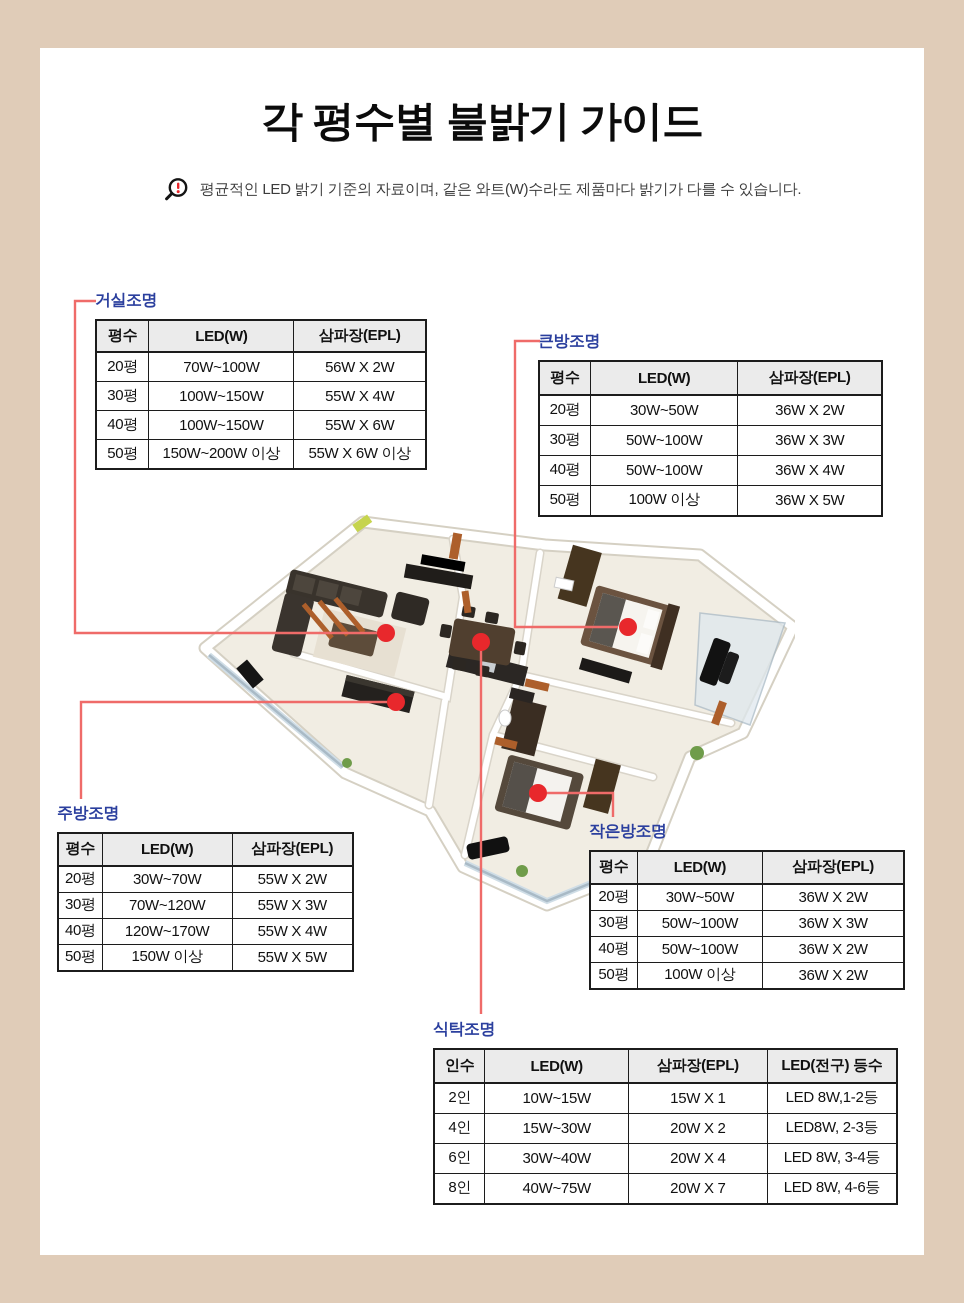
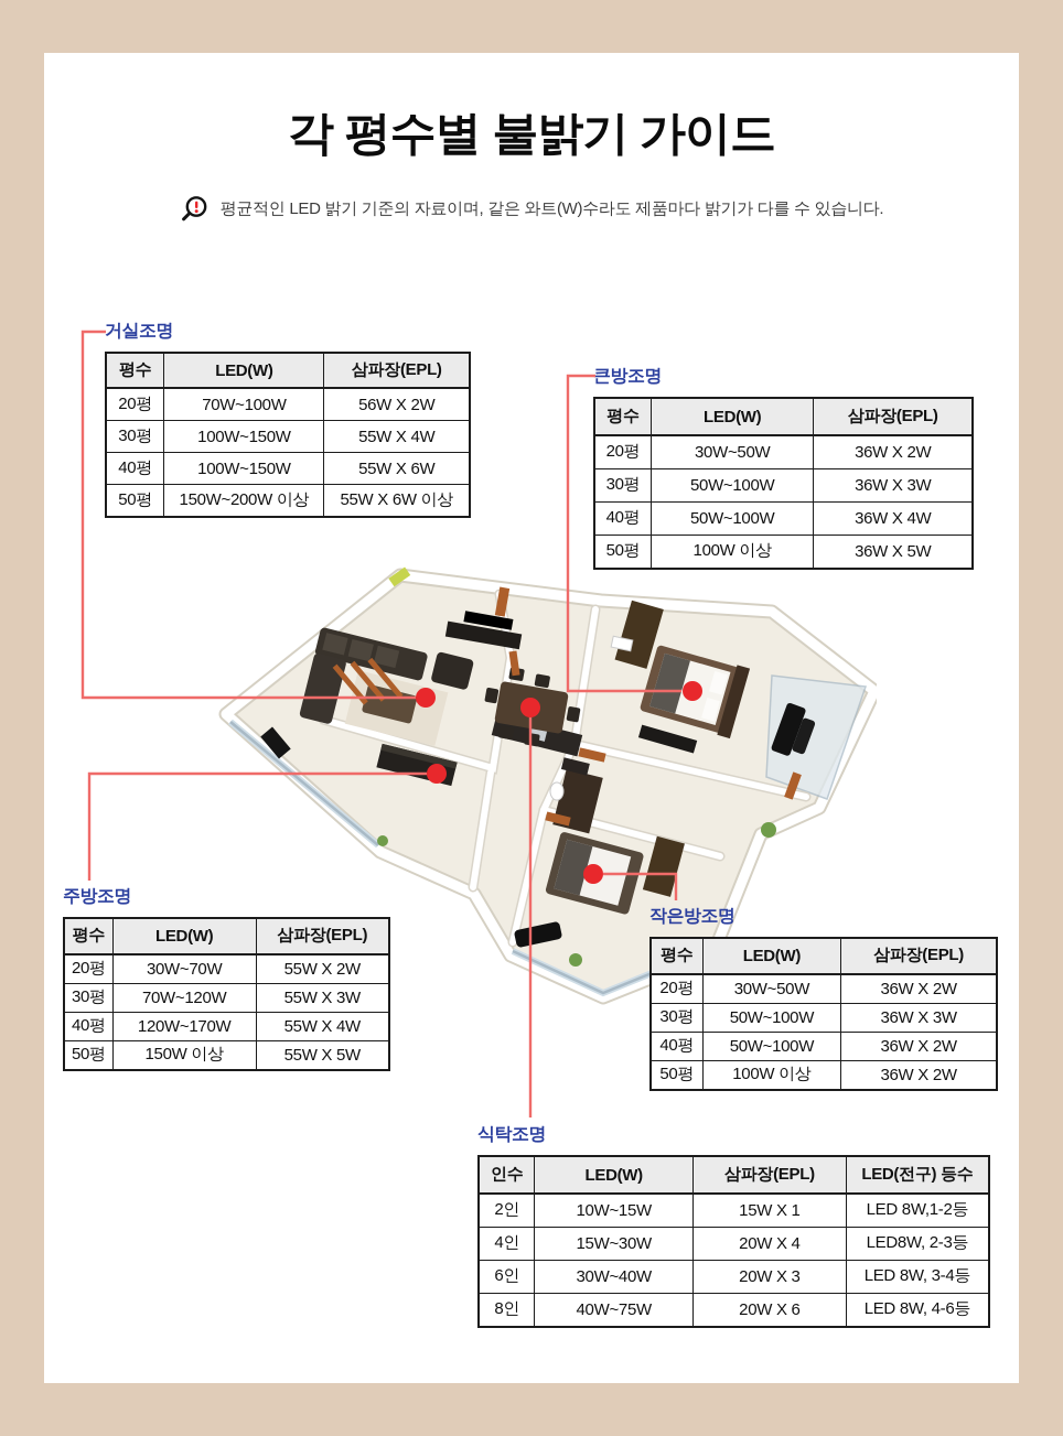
  각 평수별 불밝기 가이드
  평균적인 LED 밝기 기준의 자료이며, 같은 와트(W)수라도 제품마다 밝기가 다를 수 있습니다.
  거실조명
  평수	LED(W)	삼파장(EPL)
  20평	70W~100W	56W X 2W
  30평	100W~150W	55W X 4W
  40평	100W~150W	55W X 6W
  50평	150W~200W 이상	55W X 6W 이상
  큰방조명
  평수	LED(W)	삼파장(EPL)
  20평	30W~50W	36W X 2W
  30평	50W~100W	36W X 3W
  40평	50W~100W	36W X 4W
  50평	100W 이상	36W X 5W
  주방조명
  평수	LED(W)	삼파장(EPL)
  20평	30W~70W	55W X 2W
  30평	70W~120W	55W X 3W
  40평	120W~170W	55W X 4W
  50평	150W 이상	55W X 5W
  작은방조명
  평수	LED(W)	삼파장(EPL)
  20평	30W~50W	36W X 2W
  30평	50W~100W	36W X 3W
  40평	50W~100W	36W X 2W
  50평	100W 이상	36W X 2W
  식탁조명
  인수	LED(W)	삼파장(EPL)	LED(전구) 등수
  2인	10W~15W	15W X 1	LED 8W,1-2등
- 4인	15W~30W	20W X 2	LED8W, 2-3등
+ 4인	15W~30W	20W X 4	LED8W, 2-3등
- 6인	30W~40W	20W X 4	LED 8W, 3-4등
+ 6인	30W~40W	20W X 3	LED 8W, 3-4등
- 8인	40W~75W	20W X 7	LED 8W, 4-6등
+ 8인	40W~75W	20W X 6	LED 8W, 4-6등
